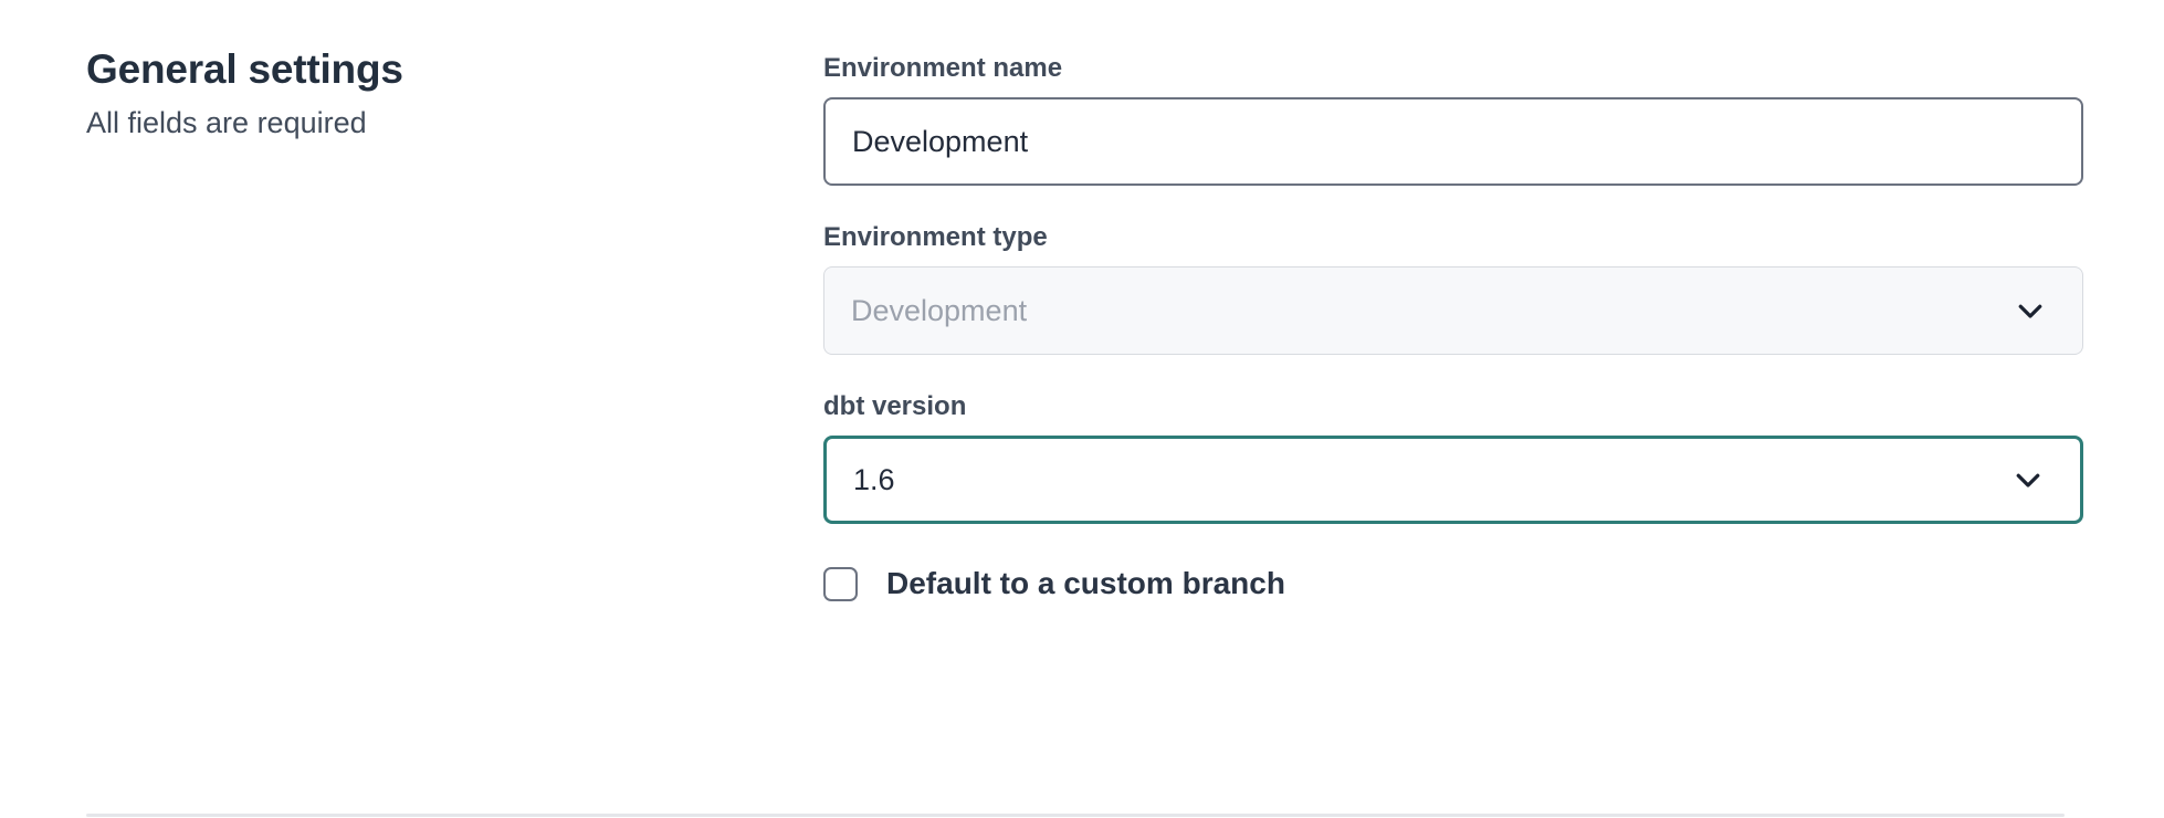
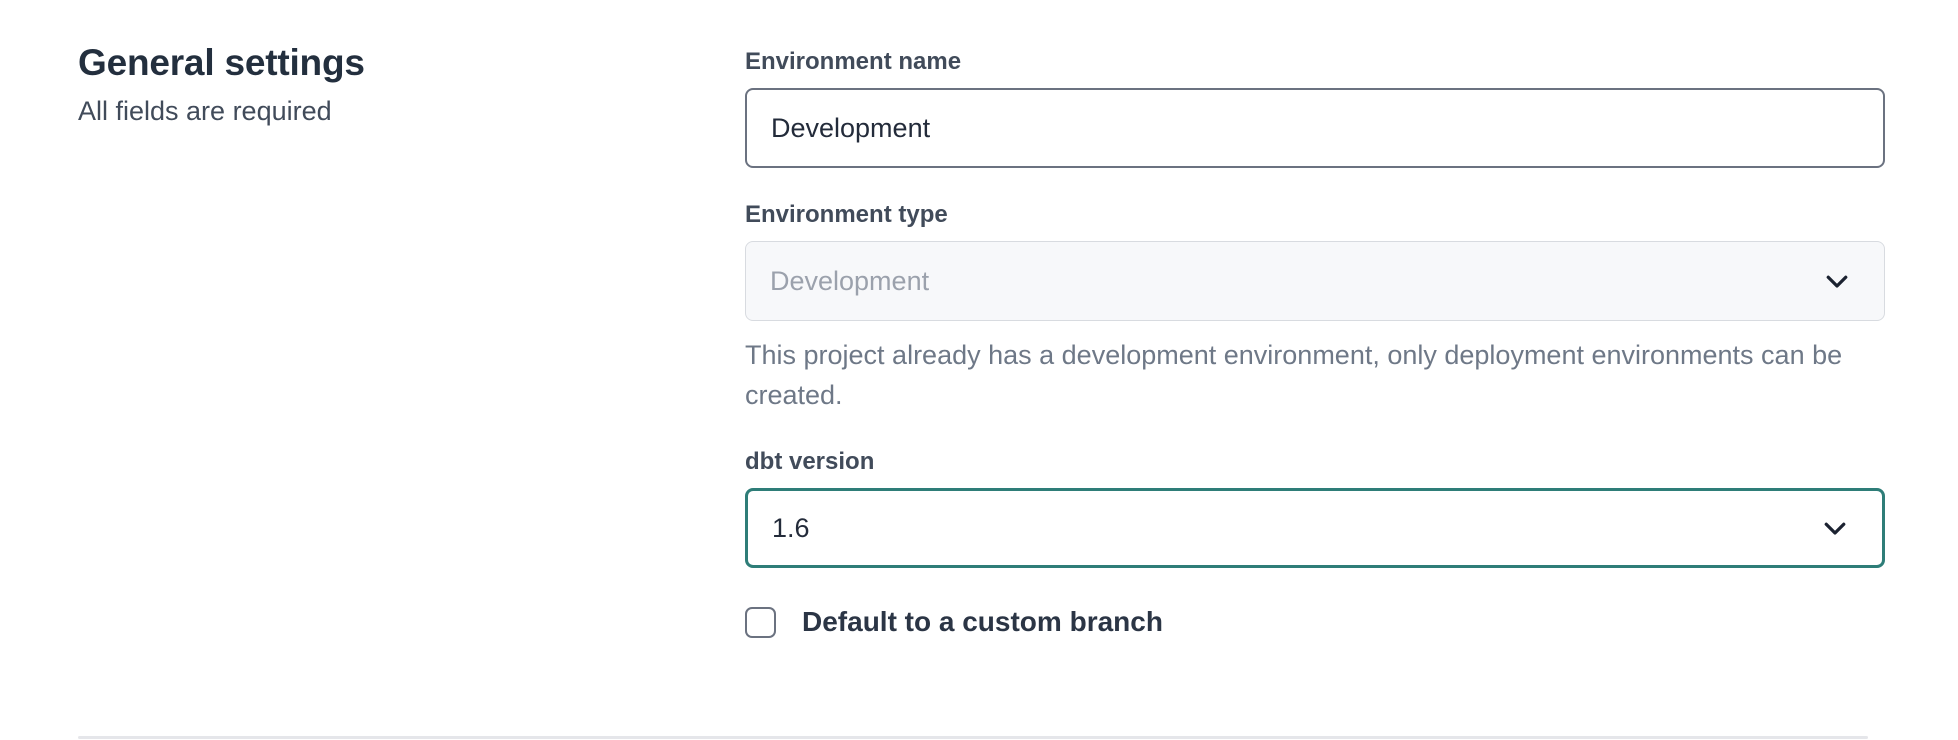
  General settings
  All fields are required
  Environment name
  Development
  Environment type
  Development
+ This project already has a development environment, only deployment environments can be created.
  dbt version
  1.6
  Default to a custom branch
